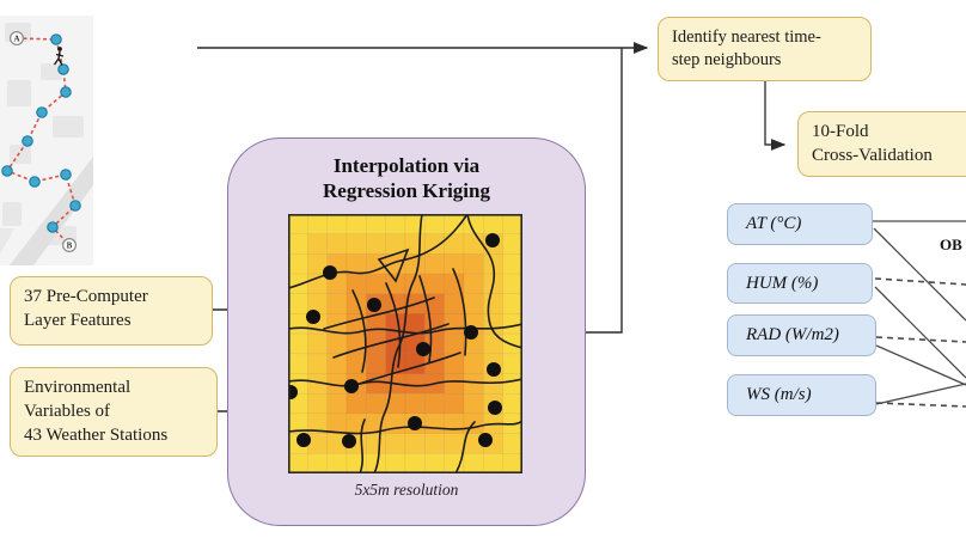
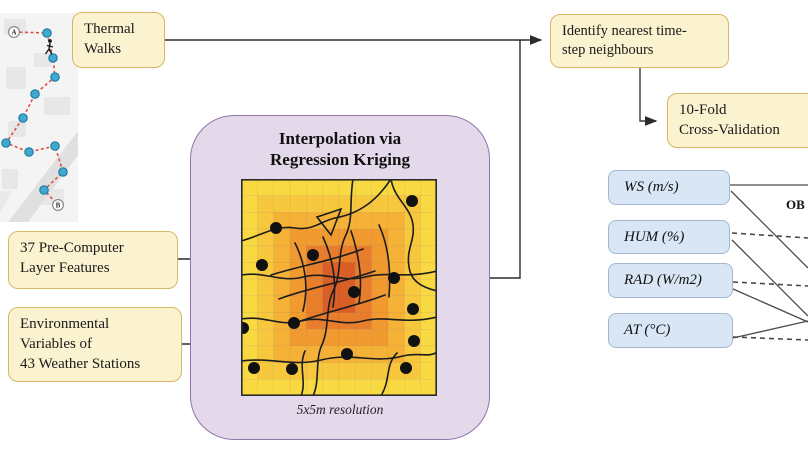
  A
  B
+ Thermal
+ Walks
  Identify nearest time-
  step neighbours
  10-Fold
  Cross-Validation
  37 Pre-Computer
  Layer Features
  Environmental
  Variables of
  43 Weather Stations
  Interpolation via
  Regression Kriging
  5x5m resolution
- AT (°C)
+ WS (m/s)
  HUM (%)
  RAD (W/m2)
- WS (m/s)
+ AT (°C)
  OB
